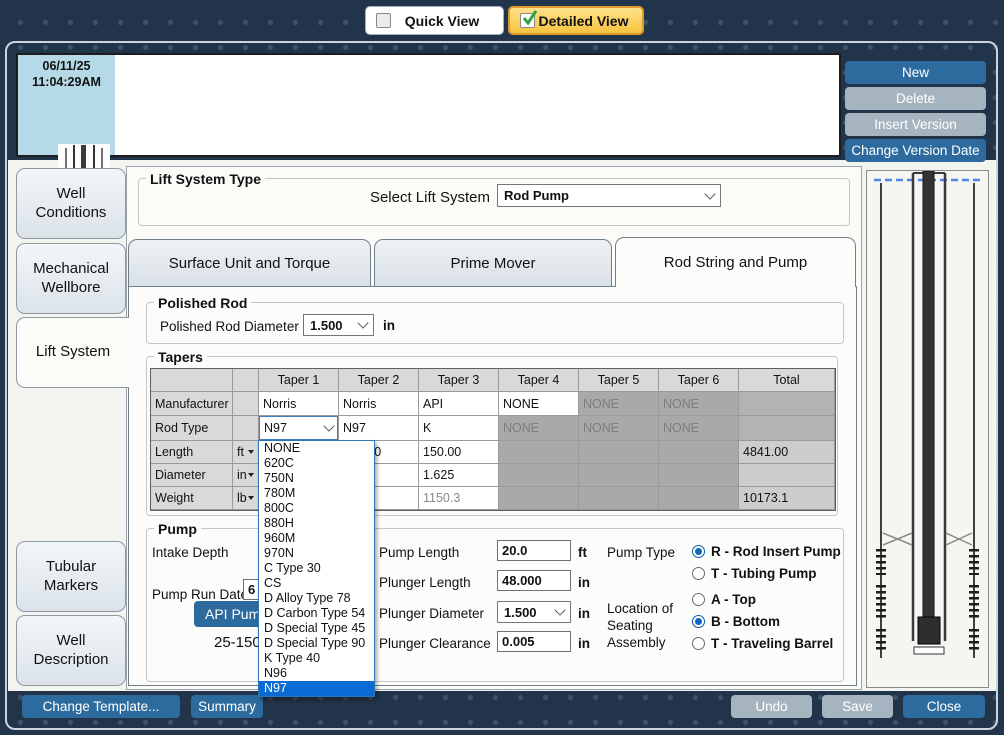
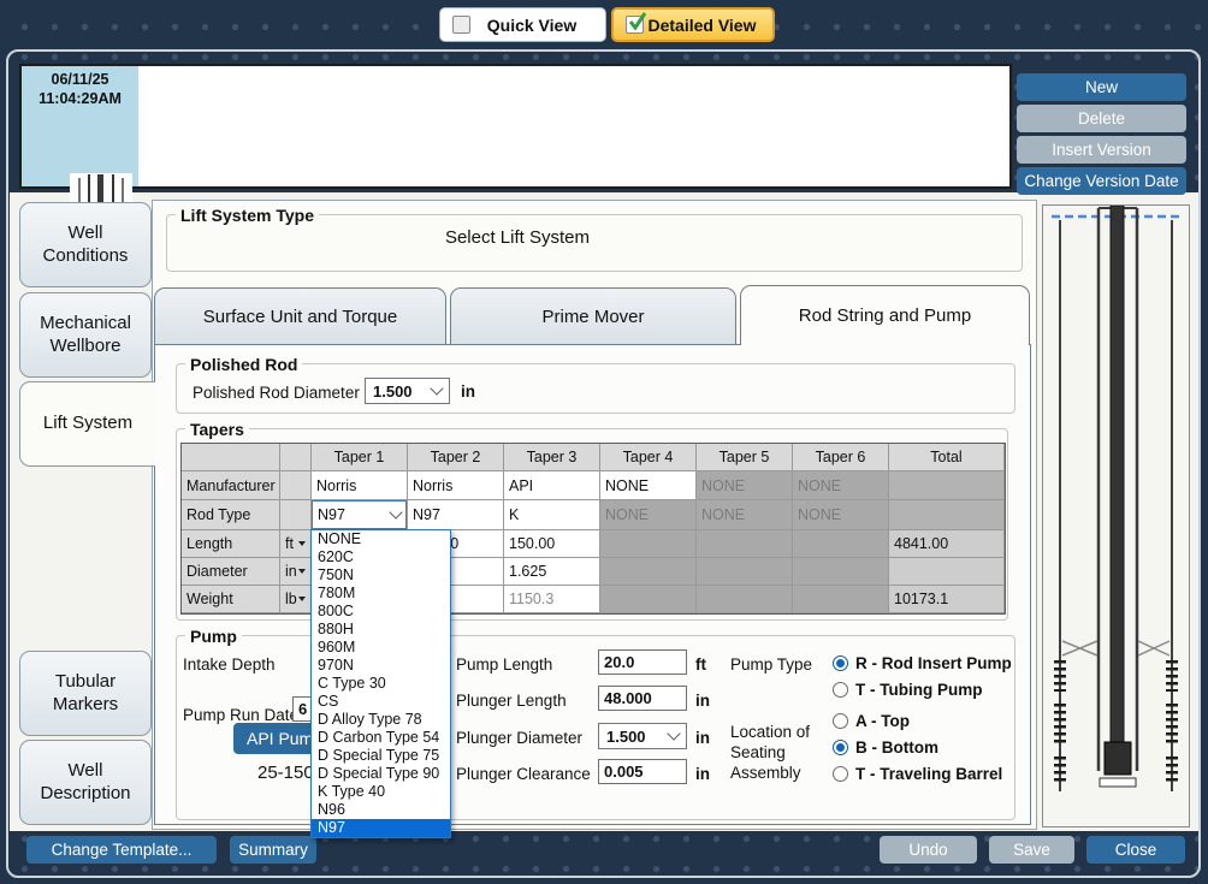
  Quick View
  Detailed View
  06/11/25
  11:04:29AM
  New
  Delete
  Insert Version
  Change Version Date
  Well Conditions
  Mechanical Wellbore
  Lift System
  Tubular Markers
  Well Description
  Lift System Type
  Select Lift System
- Rod Pump
  Surface Unit and Torque
  Prime Mover
  Rod String and Pump
  Polished Rod
  Polished Rod Diameter
  1.500
  in
  Tapers
  Taper 1
  Taper 2
  Taper 3
  Taper 4
  Taper 5
  Taper 6
  Total
  Manufacturer
  Norris
  Norris
  API
  NONE
  NONE
  NONE
  Rod Type
  N97
  N97
  K
  NONE
  NONE
  NONE
  Length
  ft
  150.00
  4841.00
  Diameter
  in
  1.625
  Weight
  lb
  1150.3
  10173.1
  Pump
  Intake Depth
  Pump Run Dat
  6
  25-150
  Pump Length
  20.0
  ft
  Plunger Length
  48.000
  in
  Plunger Diameter
  1.500
  in
  Plunger Clearance
  0.005
  in
  Pump Type
  Location of
  Seating
  Assembly
  R - Rod Insert Pump
  T - Tubing Pump
  A - Top
  B - Bottom
  T - Traveling Barrel
  Change Template...
  Summary
  Undo
  Save
  Close
  NONE
  620C
  750N
  780M
  800C
  880H
  960M
  970N
  C Type 30
  CS
  D Alloy Type 78
  D Carbon Type 54
- D Special Type 45
+ D Special Type 75
  D Special Type 90
  K Type 40
  N96
  N97
